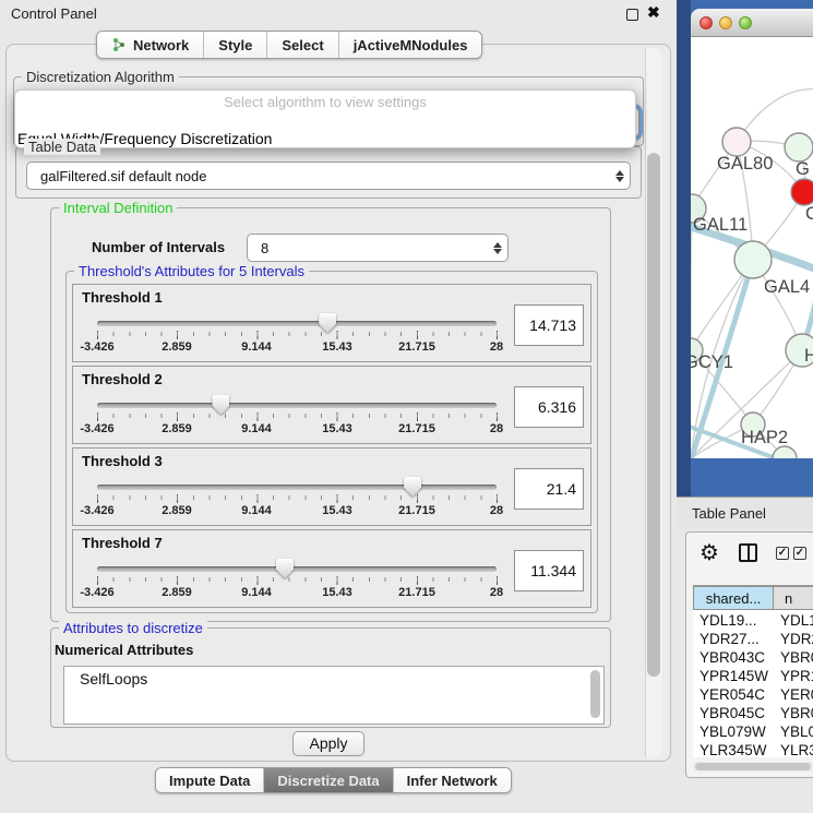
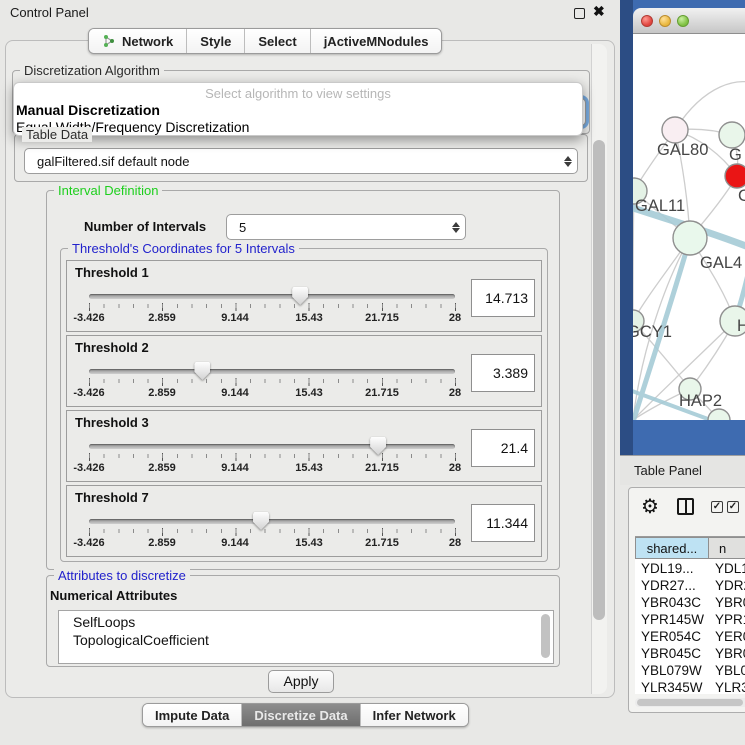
  Control Panel
  ✖
  Network
  Style
  Select
  jActiveMNodules
  Discretization Algorithm
  Select algorithm to view settings
+ Manual Discretization
  E/Frequency Discretization
  Table Data
  galFiltered.sif default node
  Interval Definition
  Number of Intervals
- 8
+ 5
- Threshold's Attributes for 5 Intervals
+ Threshold's Coordinates for 5 Intervals
  Threshold 1
  -3.426
  2.859
  9.144
  15.43
  21.715
  28
  14.713
  Threshold 2
  -3.426
  2.859
  9.144
  15.43
  21.715
  28
- 6.316
+ 3.389
  Threshold 3
  -3.426
  2.859
  9.144
  15.43
  21.715
  28
  21.4
  Threshold 7
  -3.426
  2.859
  9.144
  15.43
  21.715
  28
  11.344
  Attributes to discretize
  Numerical Attributes
  SelfLoops
+ TopologicalCoefficient
  Apply
  Impute Data
  Discretize Data
  Infer Network
  GAL80
  G
  C
  GAL11
  GAL4
  GCY1
  H
  HAP2
  Table Panel
  ⚙
  ✓
  ✓
  shared...
  n
  YDL19...
  YDL
  YDR27...
  YDR
  YBR043C
  YBR
  YPR145W
  YPR
  YER054C
  YER
  YBR045C
  YBR
  YBL079W
  YBL0
  YLR345W
  YLR
